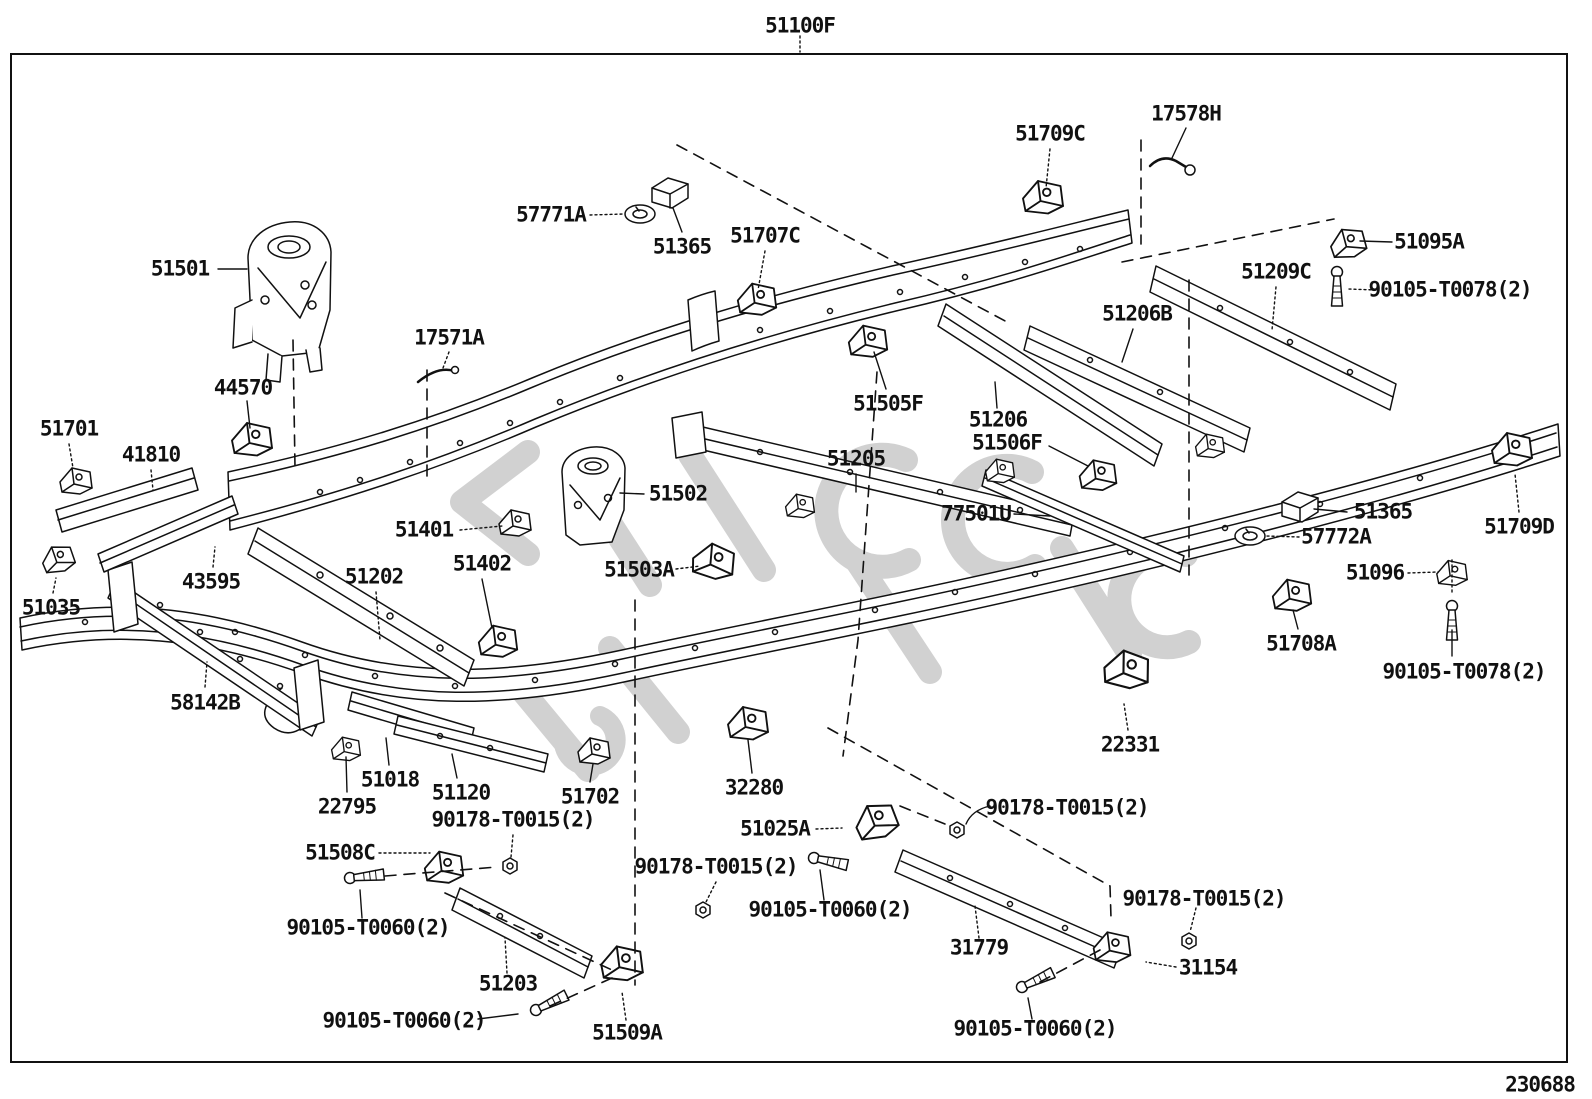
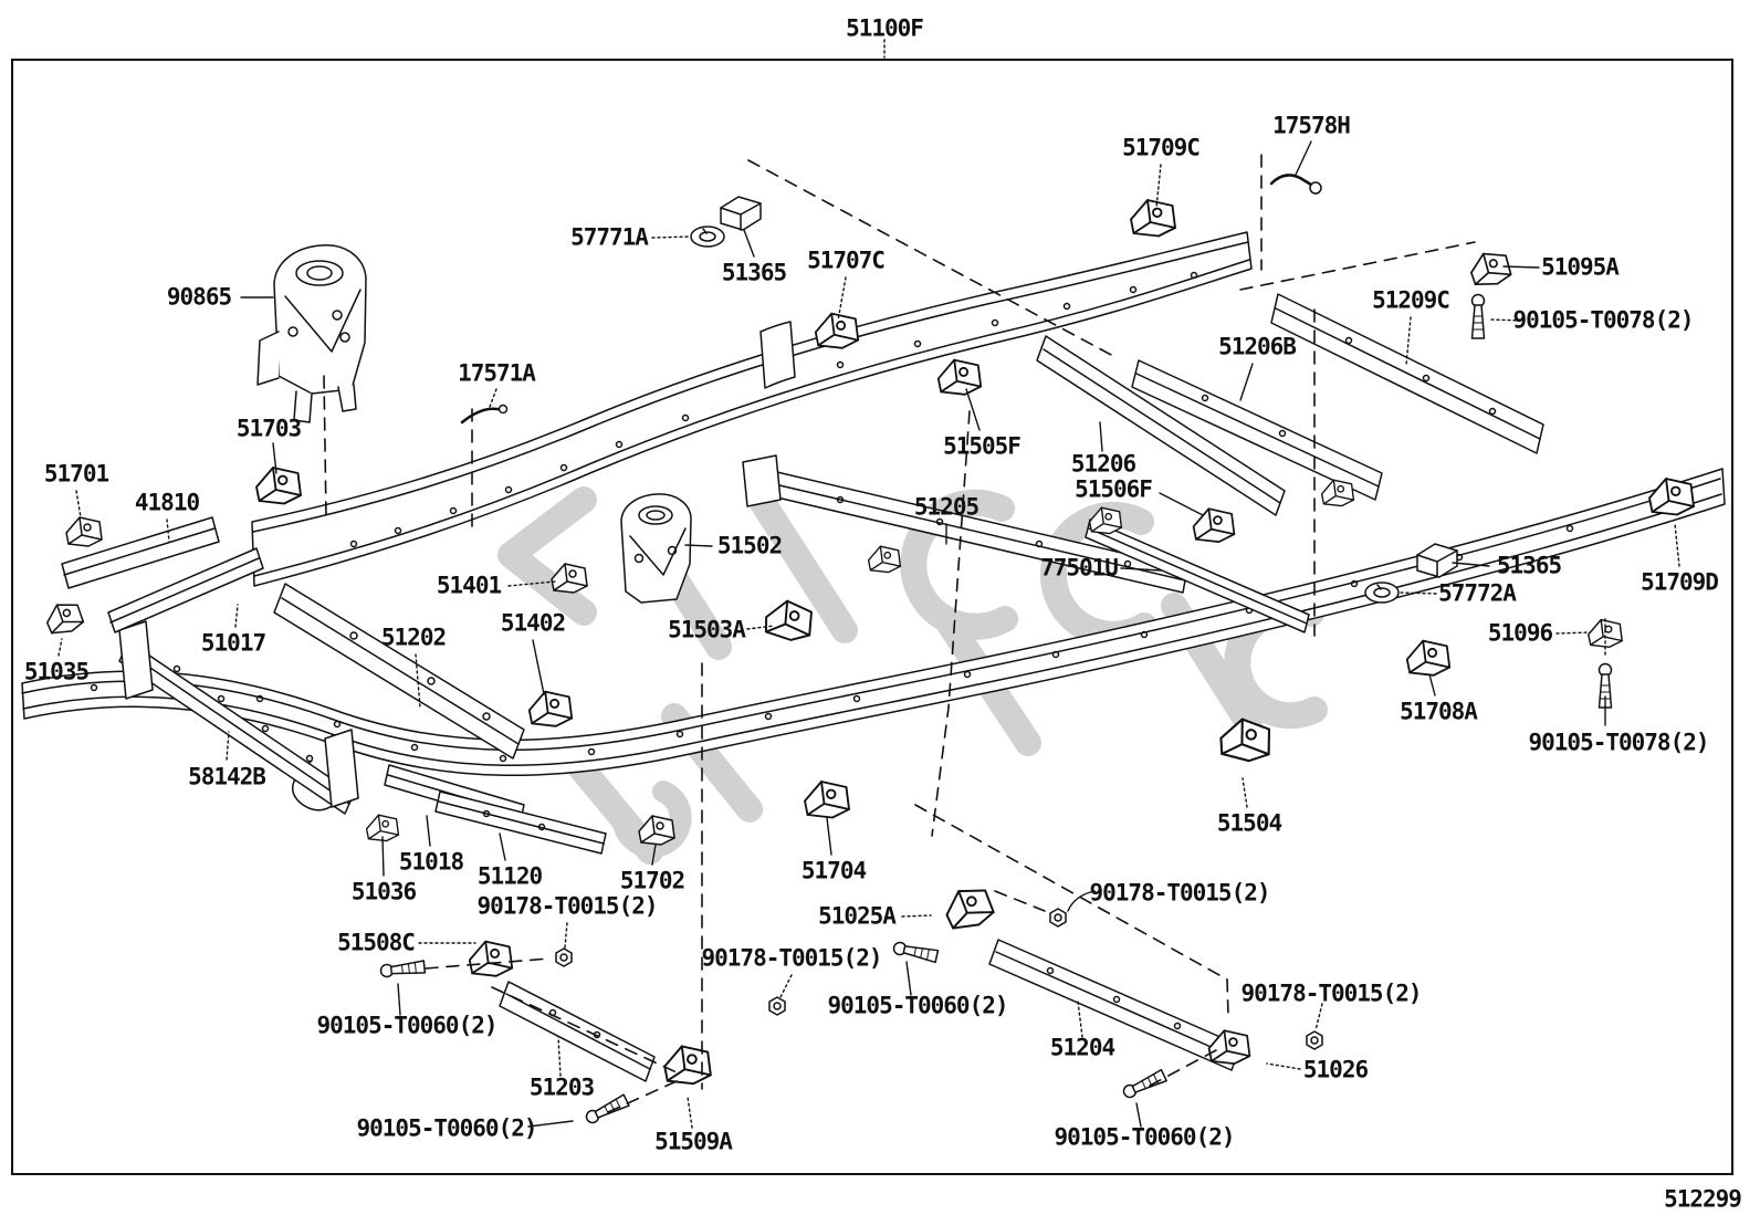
  51100F
  17578H
  51709C
  57771A
  51707C
  51365
- 51501
+ 90865
  51095A
  90105-T0078(2)
  51209C
  51206B
  17571A
- 44570
+ 51703
  51505F
  51206
  51701
  51506F
  41810
  51205
  51502
  77501U
  51365
  51709D
  51401
  57772A
  51402
  51503A
  51202
  51096
- 43595
+ 51017
  51035
  51708A
  90105-T0078(2)
  58142B
- 22331
+ 51504
  51018
  51120
  51702
- 32280
+ 51704
- 22795
+ 51036
  90178-T0015(2)
  90178-T0015(2)
  51025A
  51508C
  90178-T0015(2)
  90178-T0015(2)
  90105-T0060(2)
  90105-T0060(2)
- 31779
+ 51204
- 31154
+ 51026
  51203
  90105-T0060(2)
  51509A
  90105-T0060(2)
- 230688
+ 512299
